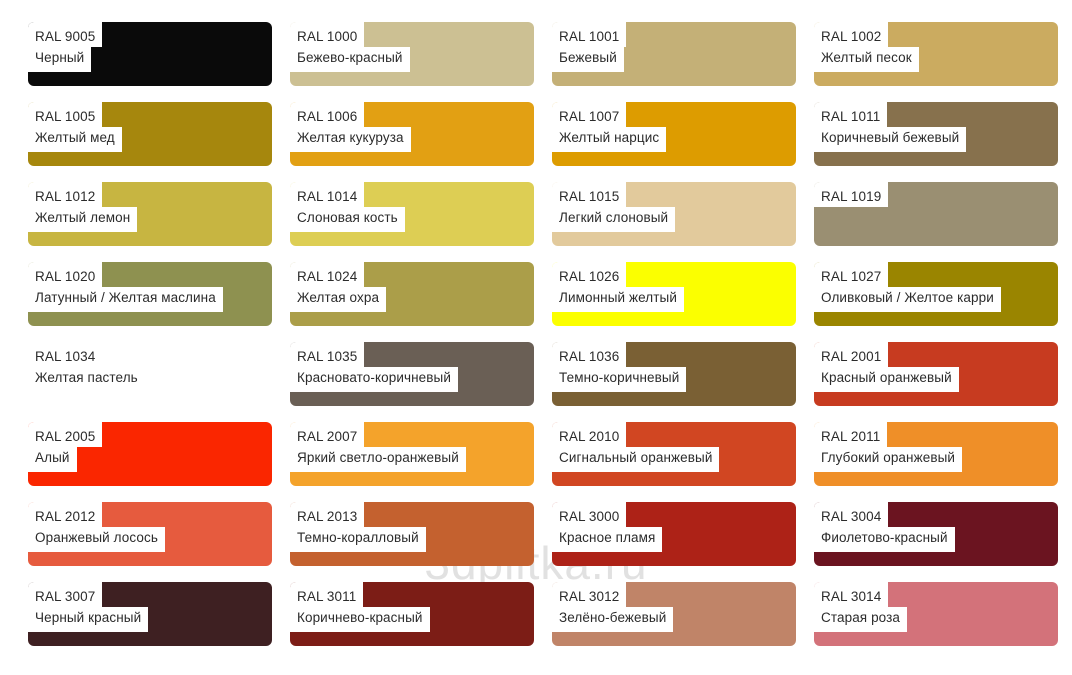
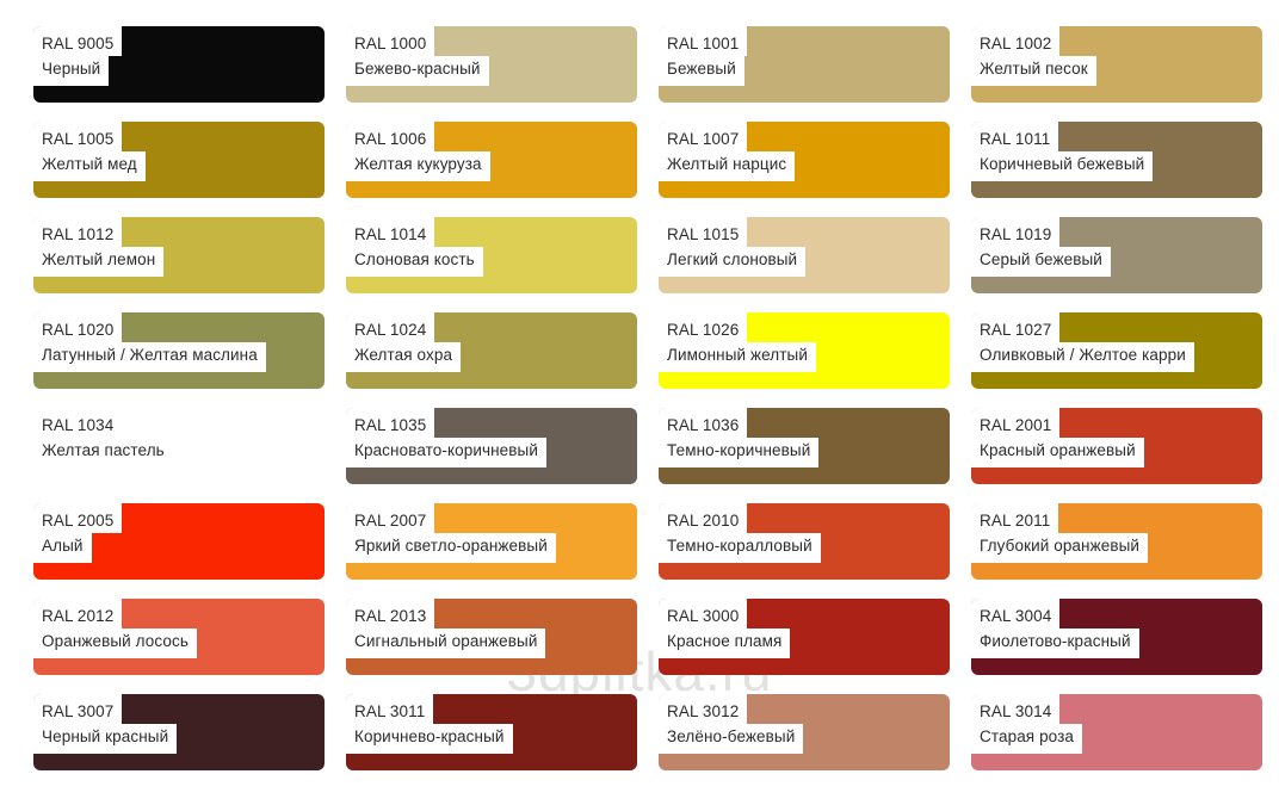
  RAL 9005
  Черный
  RAL 1000
  Бежево-красный
  RAL 1001
  Бежевый
  RAL 1002
  Желтый песок
  RAL 1005
  Желтый мед
  RAL 1006
  Желтая кукуруза
  RAL 1007
  Желтый нарцис
  RAL 1011
  Коричневый бежевый
  RAL 1012
  Желтый лемон
  RAL 1014
  Слоновая кость
  RAL 1015
  Легкий слоновый
  RAL 1019
+ Серый бежевый
  RAL 1020
  Латунный / Желтая маслина
  RAL 1024
  Желтая охра
  RAL 1026
  Лимонный желтый
  RAL 1027
  Оливковый / Желтое карри
  RAL 1034
  Желтая пастель
  RAL 1035
  Красновато-коричневый
  RAL 1036
  Темно-коричневый
  RAL 2001
  Красный оранжевый
  RAL 2005
  Алый
  RAL 2007
  Яркий светло-оранжевый
  RAL 2010
- Сигнальный оранжевый
+ Темно-коралловый
  RAL 2011
  Глубокий оранжевый
  RAL 2012
  Оранжевый лосось
  RAL 2013
- Темно-коралловый
+ Сигнальный оранжевый
  RAL 3000
  Красное пламя
  RAL 3004
  Фиолетово-красный
  RAL 3007
  Черный красный
  RAL 3011
  Коричнево-красный
  RAL 3012
  Зелёно-бежевый
  RAL 3014
  Старая роза
